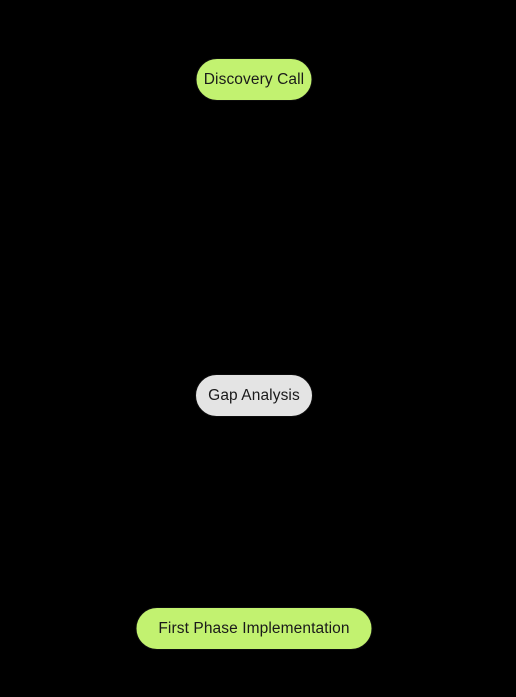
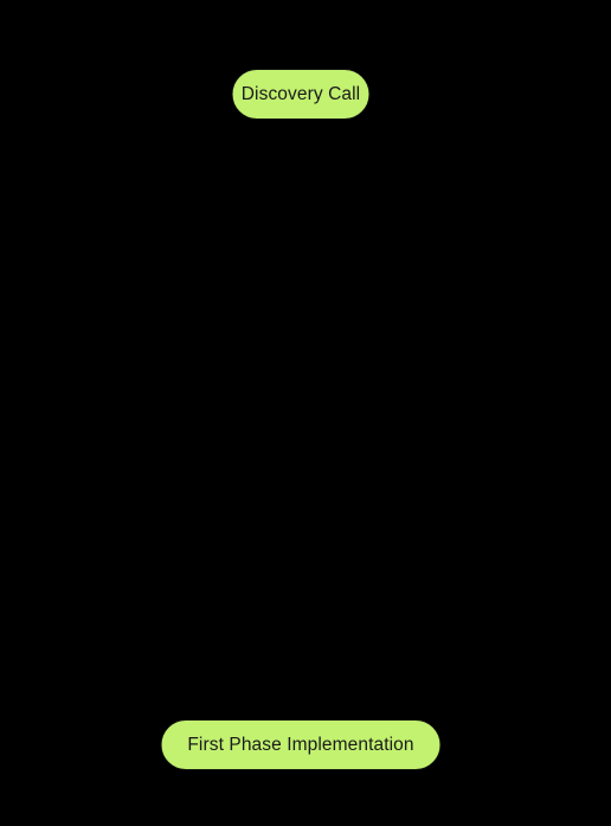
  Discovery Call
- Gap Analysis
  First Phase Implementation
